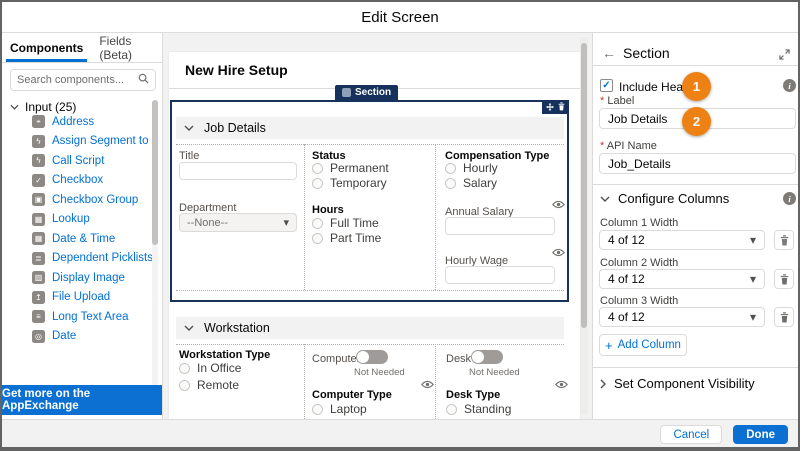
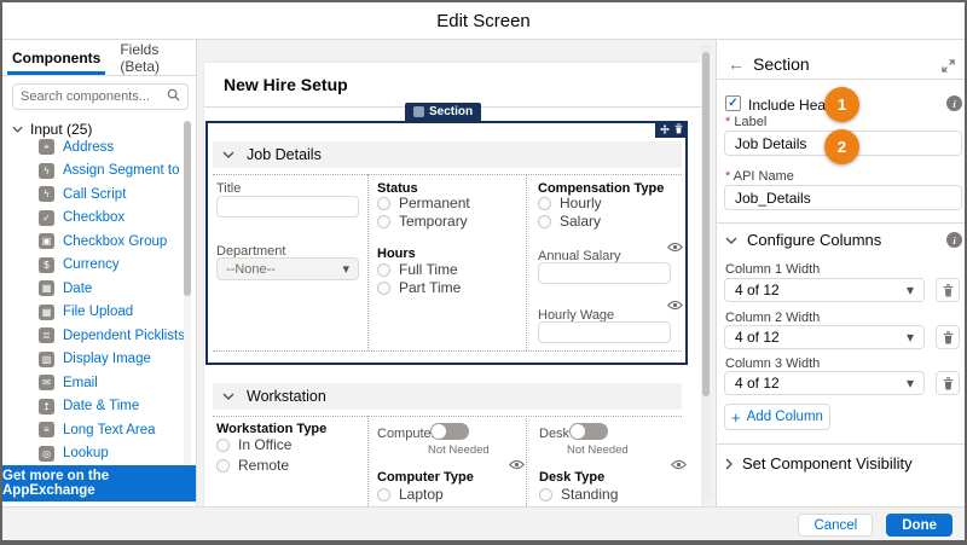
  Edit Screen
  Components
  Fields (Beta)
  Search components...
  Input (25)
  ⌖
  Address
  ϟ
  ϟ
  Call Script
  ✓
  Checkbox
  ▣
  Checkbox Group
+ $
+ Currency
  ▦
- Lookup
+ Date
  ▦
- Date & Time
+ File Upload
  ≣
  Dependent Picklists
  ▨
  Display Image
+ ✉
+ Email
  ↥
- File Upload
+ Date & Time
  ≡
  Long Text Area
  ◎
- Date
+ Lookup
  Get more on the AppExchange
  New Hire Setup
  Section
  Job Details
  Title
  Department
  --None--
  ▾
  Status
  Permanent
  Temporary
  Hours
  Full Time
  Part Time
  Compensation Type
  Hourly
  Salary
  Annual Salary
  Hourly Wage
  Workstation
  Workstation Type
  In Office
  Remote
  Compute
  Not Needed
  Computer Type
  Laptop
  Desk
  Not Needed
  Desk Type
  Standing
  ←
  Section
  ✓
  Include Hea
  i
  1
  Label
  Job Details
  2
  API Name
  Job_Details
  Configure Columns
  i
  Column 1 Width
  4 of 12
  ▾
  Column 2 Width
  4 of 12
  ▾
  Column 3 Width
  4 of 12
  ▾
  +
  Add Column
  Set Component Visibility
  Cancel
  Done
